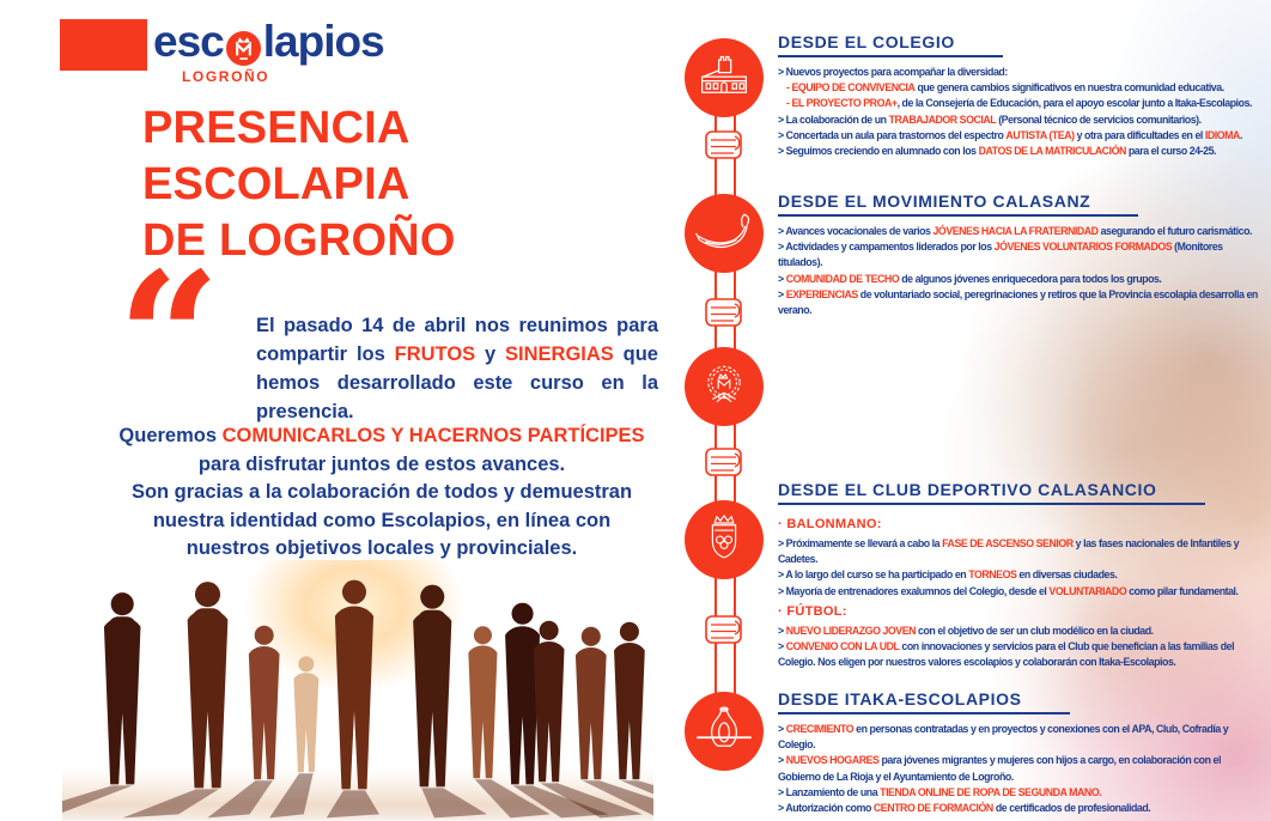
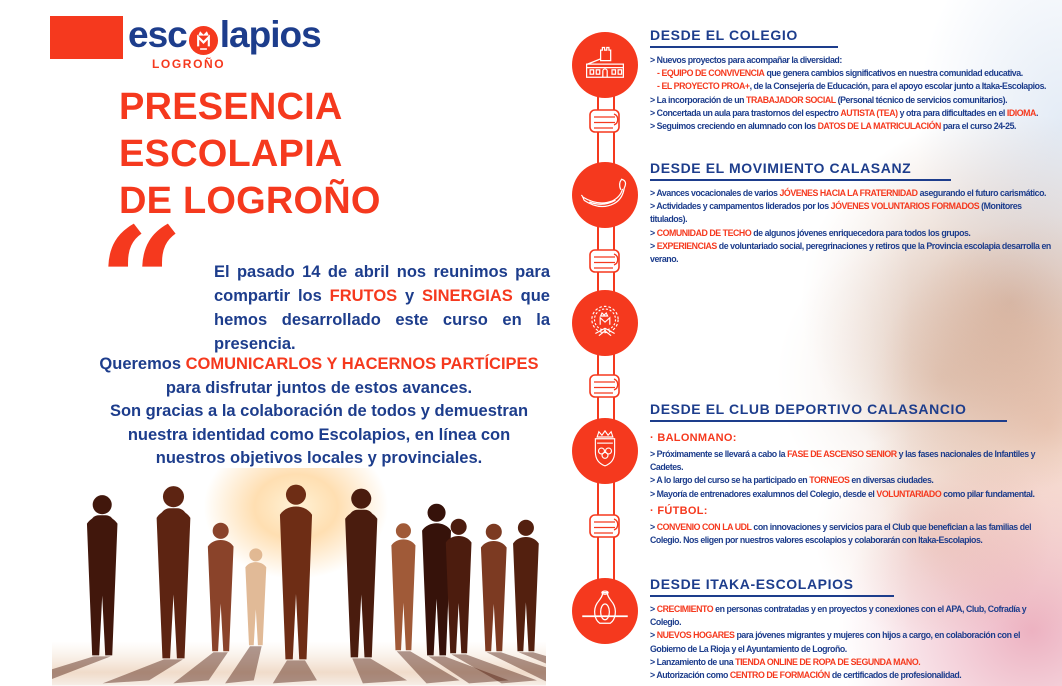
  esc
  lapios
  LOGROÑO
  PRESENCIA
  ESCOLAPIA
  DE LOGROÑO
  “
  El pasado 14 de abril nos reunimos para compartir los FRUTOS y SINERGIAS que hemos desarrollado este curso en la presencia.
  Queremos COMUNICARLOS Y HACERNOS PARTÍCIPES
  para disfrutar juntos de estos avances.
  Son gracias a la colaboración de todos y demuestran
  nuestra identidad como Escolapios, en línea con
  nuestros objetivos locales y provinciales.
  DESDE EL COLEGIO
  > Nuevos proyectos para acompañar la diversidad:
  - EQUIPO DE CONVIVENCIA que genera cambios significativos en nuestra comunidad educativa.
  - EL PROYECTO PROA+, de la Consejería de Educación, para el apoyo escolar junto a Itaka-Escolapios.
- > La colaboración de un TRABAJADOR SOCIAL (Personal técnico de servicios comunitarios).
+ > La incorporación de un TRABAJADOR SOCIAL (Personal técnico de servicios comunitarios).
  > Concertada un aula para trastornos del espectro AUTISTA (TEA) y otra para dificultades en el IDIOMA.
  > Seguimos creciendo en alumnado con los DATOS DE LA MATRICULACIÓN para el curso 24-25.
  DESDE EL MOVIMIENTO CALASANZ
  > Avances vocacionales de varios JÓVENES HACIA LA FRATERNIDAD asegurando el futuro carismático.
  > Actividades y campamentos liderados por los JÓVENES VOLUNTARIOS FORMADOS (Monitores titulados).
  > COMUNIDAD DE TECHO de algunos jóvenes enriquecedora para todos los grupos.
  > EXPERIENCIAS de voluntariado social, peregrinaciones y retiros que la Provincia escolapia desarrolla en verano.
  DESDE EL CLUB DEPORTIVO CALASANCIO
  · BALONMANO:
  > Próximamente se llevará a cabo la FASE DE ASCENSO SENIOR y las fases nacionales de Infantiles y Cadetes.
  > A lo largo del curso se ha participado en TORNEOS en diversas ciudades.
  > Mayoría de entrenadores exalumnos del Colegio, desde el VOLUNTARIADO como pilar fundamental.
  · FÚTBOL:
- > NUEVO LIDERAZGO JOVEN con el objetivo de ser un club modélico en la ciudad.
  > CONVENIO CON LA UDL con innovaciones y servicios para el Club que benefician a las familias del Colegio. Nos eligen por nuestros valores escolapios y colaborarán con Itaka-Escolapios.
  DESDE ITAKA-ESCOLAPIOS
  > CRECIMIENTO en personas contratadas y en proyectos y conexiones con el APA, Club, Cofradía y Colegio.
  > NUEVOS HOGARES para jóvenes migrantes y mujeres con hijos a cargo, en colaboración con el Gobierno de La Rioja y el Ayuntamiento de Logroño.
  > Lanzamiento de una TIENDA ONLINE DE ROPA DE SEGUNDA MANO.
  > Autorización como CENTRO DE FORMACIÓN de certificados de profesionalidad.
